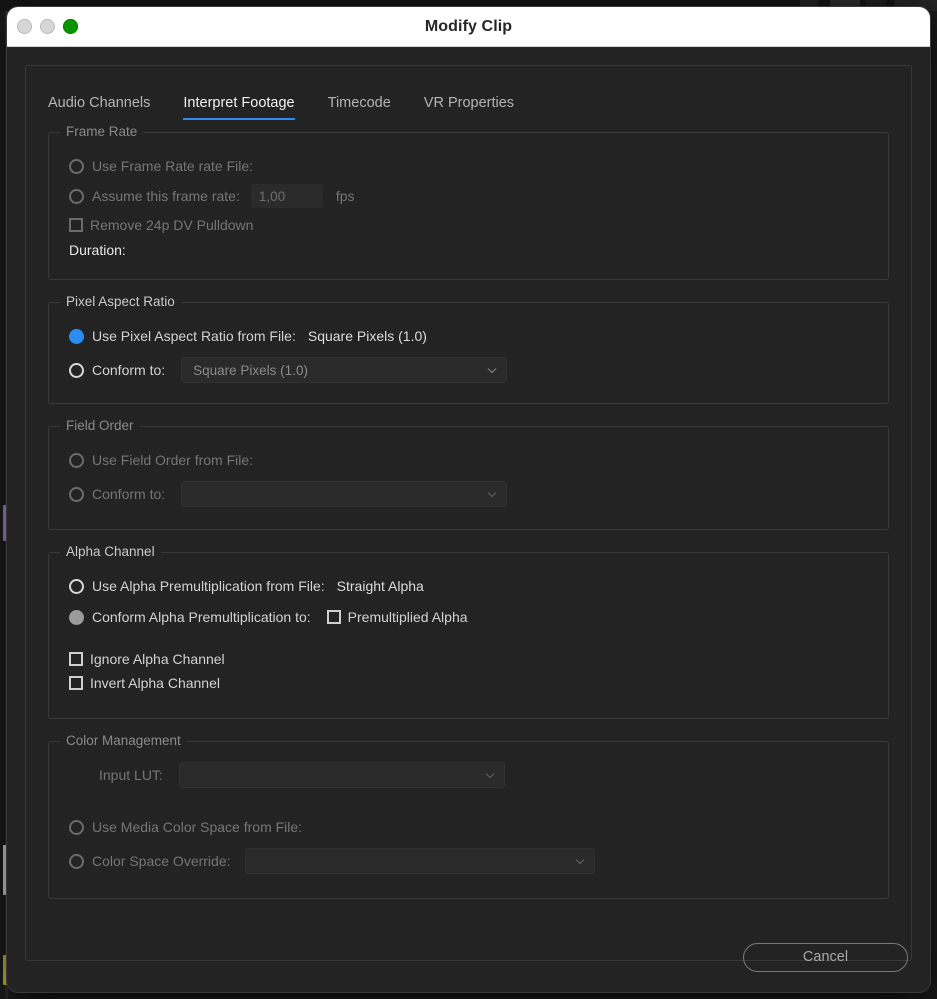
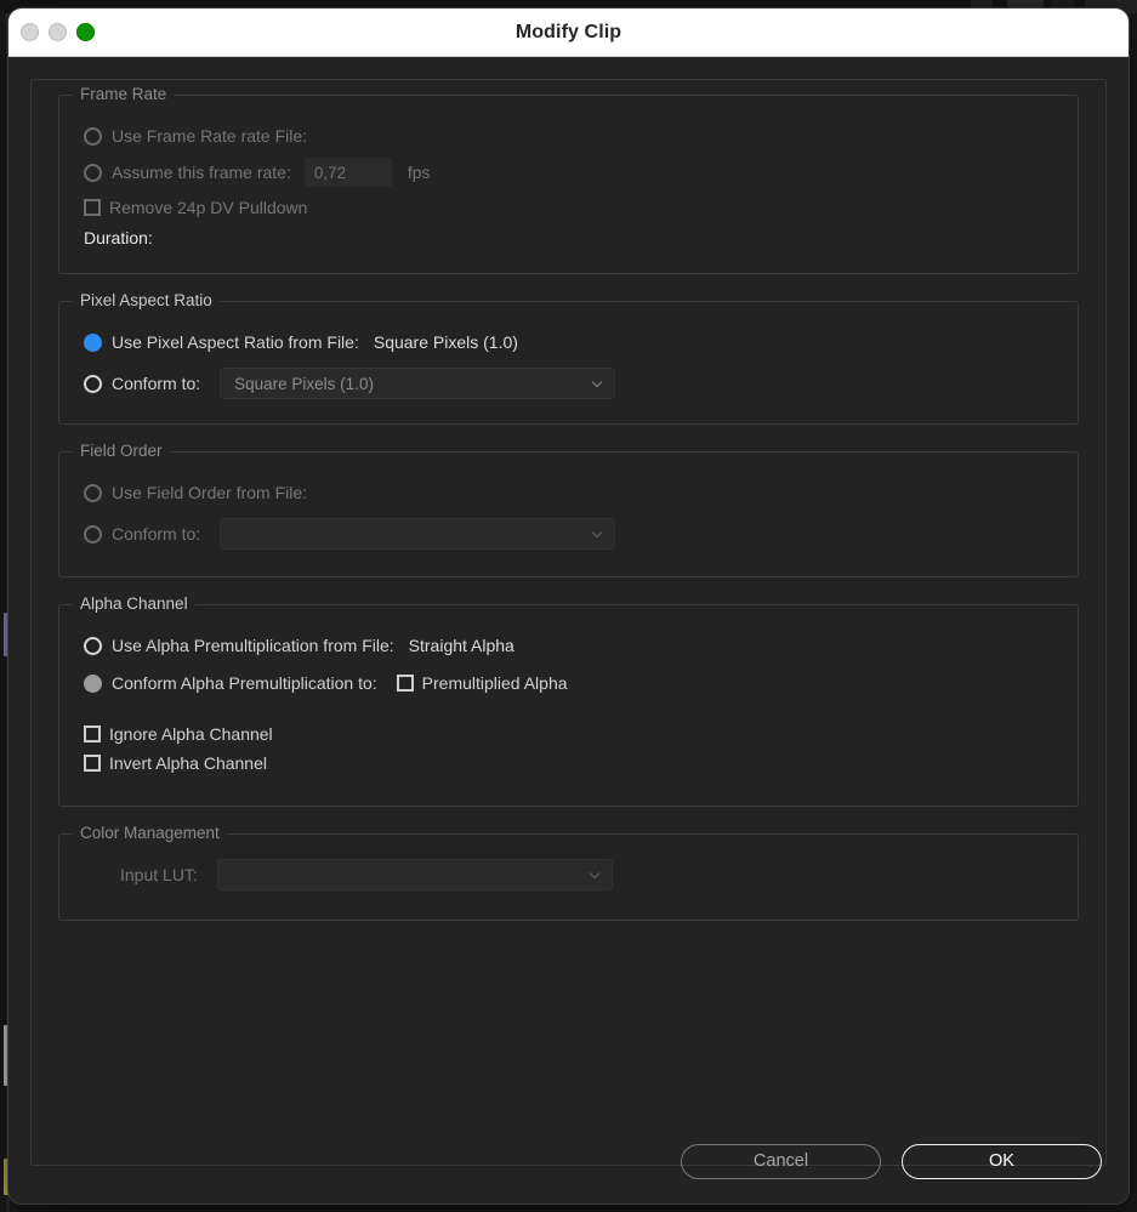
  Modify Clip
- Audio Channels
- Interpret Footage
- Timecode
- VR Properties
  Frame Rate
  Use Frame Rate rate File:
  Assume this frame rate:
- 1,00
+ 0,72
  fps
  Remove 24p DV Pulldown
  Duration:
  Pixel Aspect Ratio
  Use Pixel Aspect Ratio from File:
  Square Pixels (1.0)
  Conform to:
  Square Pixels (1.0)
  Field Order
  Use Field Order from File:
  Conform to:
  Alpha Channel
  Use Alpha Premultiplication from File:
  Straight Alpha
  Conform Alpha Premultiplication to:
  Premultiplied Alpha
  Ignore Alpha Channel
  Invert Alpha Channel
  Color Management
  Input LUT:
- Use Media Color Space from File:
- Color Space Override:
  Cancel
+ OK
